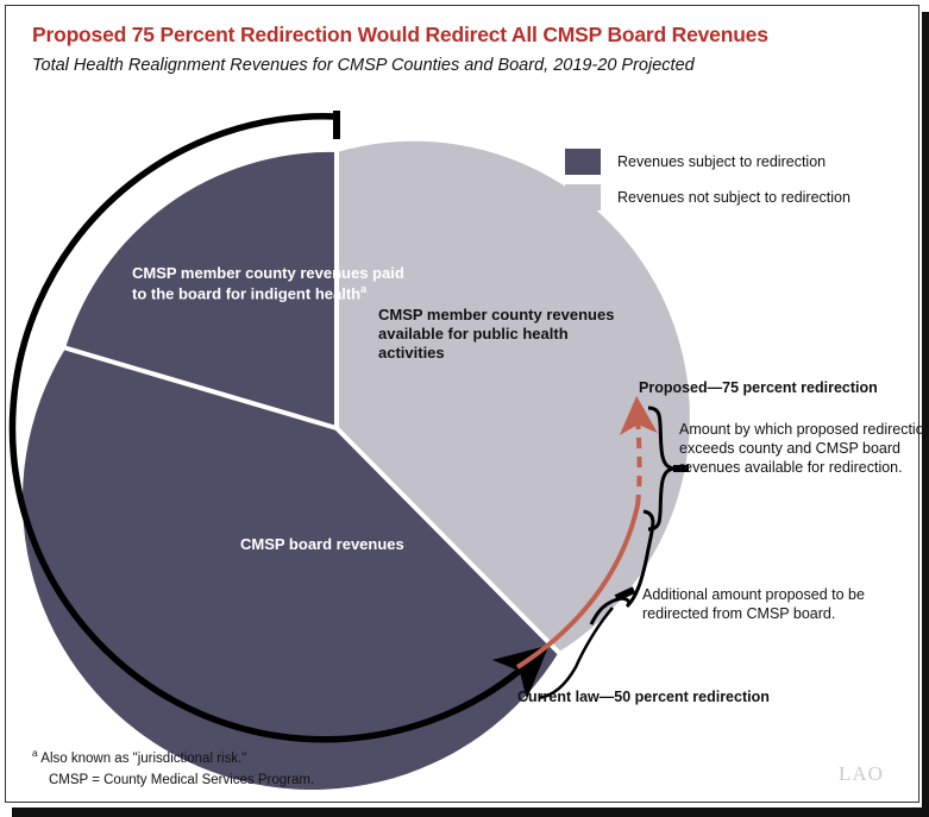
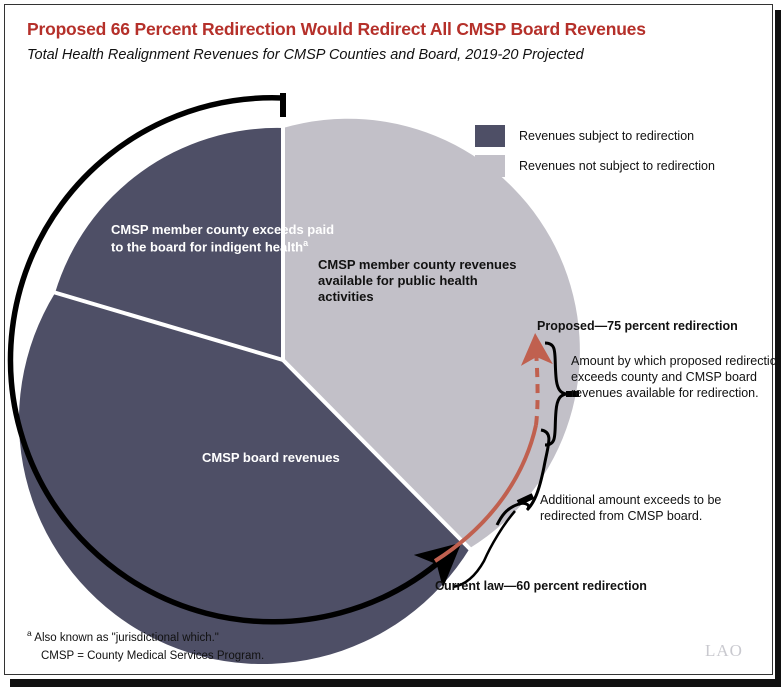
  Revenues subject to redirection
  Revenues not subject to redirection
- Proposed 75 Percent Redirection Would Redirect All CMSP Board Revenues
+ Proposed 66 Percent Redirection Would Redirect All CMSP Board Revenues
  Total Health Realignment Revenues for CMSP Counties and Board, 2019-20 Projected
- CMSP member county revenues paid to the board for indigent healtha
+ CMSP member county exceeds paid to the board for indigent healtha
  CMSP member county revenues available for public health activities
  CMSP board revenues
  Proposed—75 percent redirection
  Amount by which proposed redirection exceeds county and CMSP board revenues available for redirection.
- Additional amount proposed to be redirected from CMSP board.
+ Additional amount exceeds to be redirected from CMSP board.
- Current law—50 percent redirection
+ Current law—60 percent redirection
- a Also known as "jurisdictional risk."
+ a Also known as "jurisdictional which."
  CMSP = County Medical Services Program.
  LAO
